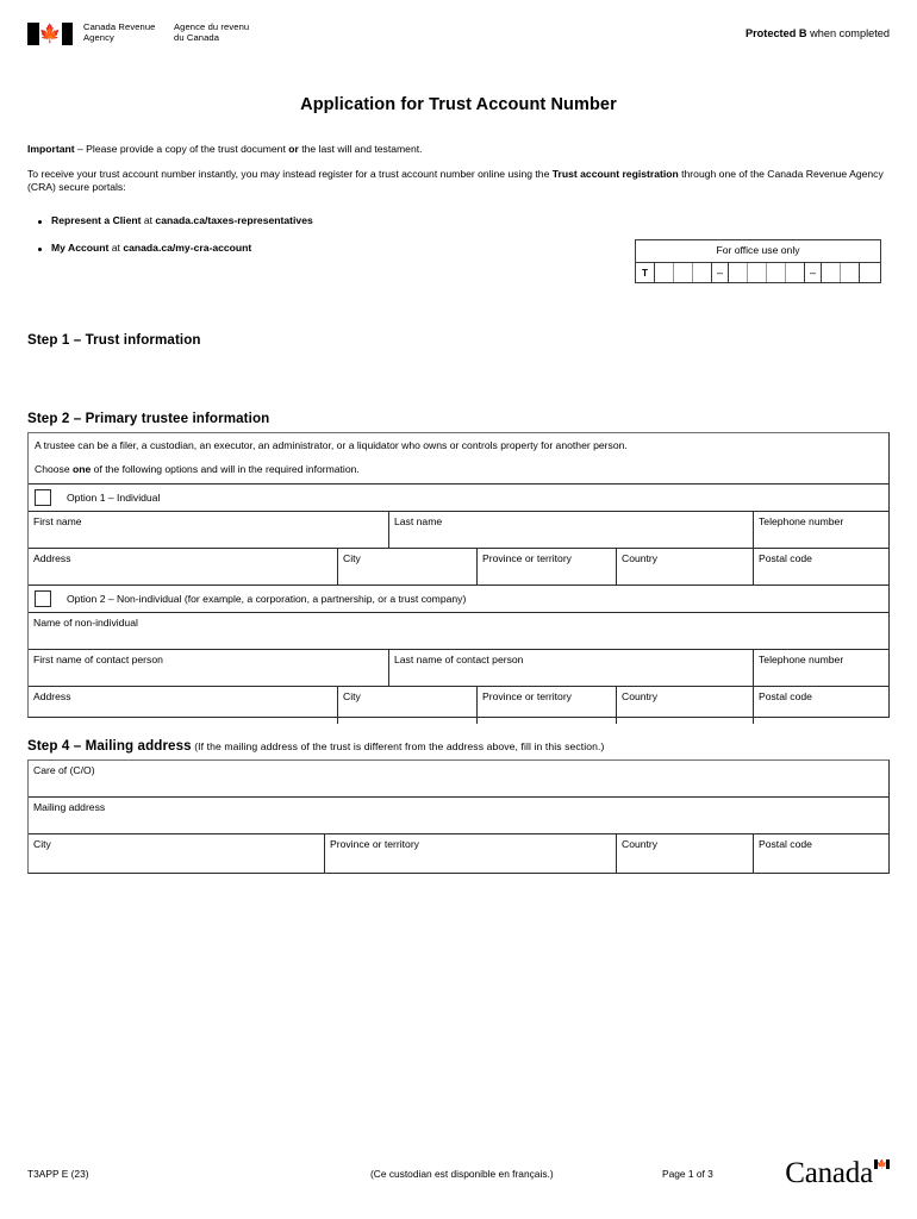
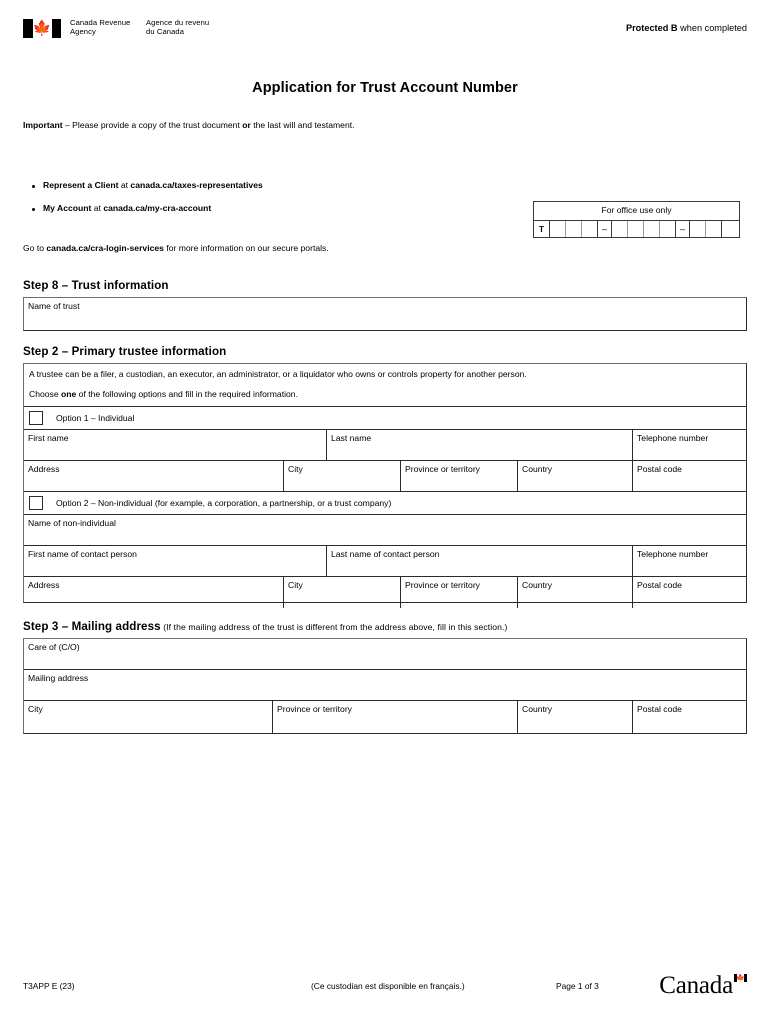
  🍁
  Canada Revenue
  Agency
  Agence du revenu
  du Canada
  Protected B when completed
  Application for Trust Account Number
  Important – Please provide a copy of the trust document or the last will and testament.
- To receive your trust account number instantly, you may instead register for a trust account number online using the Trust account registration through one of the Canada Revenue Agency (CRA) secure portals:
  Represent a Client at canada.ca/taxes-representatives
  My Account at canada.ca/my-cra-account
+ Go to canada.ca/cra-login-services for more information on our secure portals.
  For office use only
  T
  –
  –
- Step 1 – Trust information
+ Step 8 – Trust information
+ Name of trust
  Step 2 – Primary trustee information
  A trustee can be a filer, a custodian, an executor, an administrator, or a liquidator who owns or controls property for another person.
- Choose one of the following options and will in the required information.
+ Choose one of the following options and fill in the required information.
  Option 1 – Individual
  First name
  Last name
  Telephone number
  Address
  City
  Province or territory
  Country
  Postal code
  Option 2 – Non-individual (for example, a corporation, a partnership, or a trust company)
  Name of non-individual
  First name of contact person
  Last name of contact person
  Telephone number
  Address
  City
  Province or territory
  Country
  Postal code
- Step 4 – Mailing address (If the mailing address of the trust is different from the address above, fill in this section.)
+ Step 3 – Mailing address (If the mailing address of the trust is different from the address above, fill in this section.)
  Care of (C/O)
  Mailing address
  City
  Province or territory
  Country
  Postal code
  T3APP E (23)
  (Ce custodian est disponible en français.)
  Page 1 of 3
  Canada
  🍁
